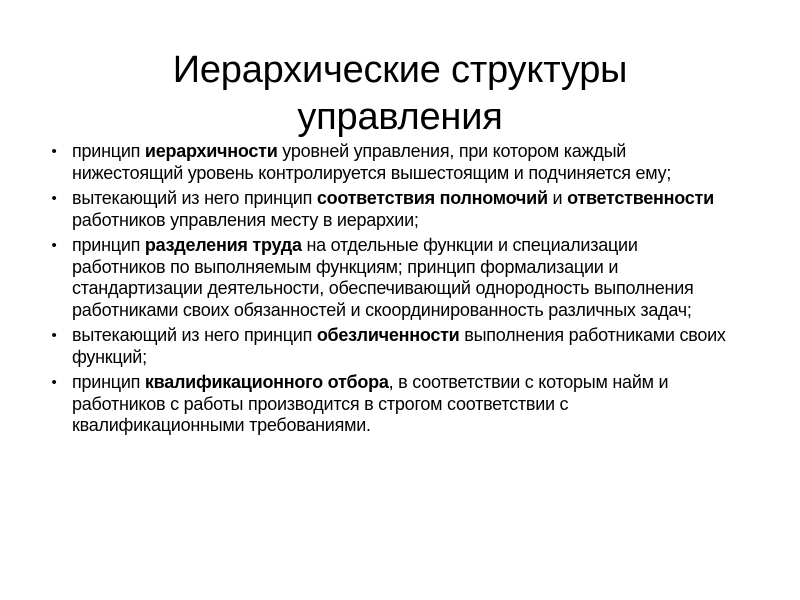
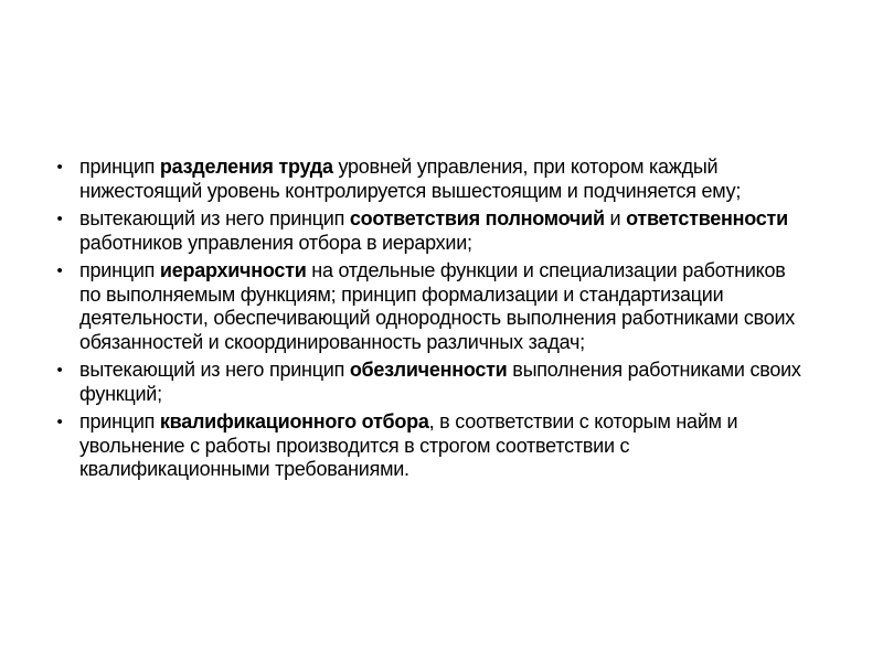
- Иерархические структуры
- управления
  •
- принцип иерархичности уровней управления, при котором каждый нижестоящий уровень контролируется вышестоящим и подчиняется ему;
+ принцип разделения труда уровней управления, при котором каждый нижестоящий уровень контролируется вышестоящим и подчиняется ему;
  •
- вытекающий из него принцип соответствия полномочий и ответственности работников управления месту в иерархии;
+ вытекающий из него принцип соответствия полномочий и ответственности работников управления отбора в иерархии;
  •
- принцип разделения труда на отдельные функции и специализации работников по выполняемым функциям; принцип формализации и стандартизации деятельности, обеспечивающий однородность выполнения работниками своих обязанностей и скоординированность различных задач;
+ принцип иерархичности на отдельные функции и специализации работников по выполняемым функциям; принцип формализации и стандартизации деятельности, обеспечивающий однородность выполнения работниками своих обязанностей и скоординированность различных задач;
  •
  вытекающий из него принцип обезличенности выполнения работниками своих функций;
  •
- принцип квалификационного отбора, в соответствии с которым найм и работников с работы производится в строгом соответствии с квалификационными требованиями.
+ принцип квалификационного отбора, в соответствии с которым найм и увольнение с работы производится в строгом соответствии с квалификационными требованиями.
